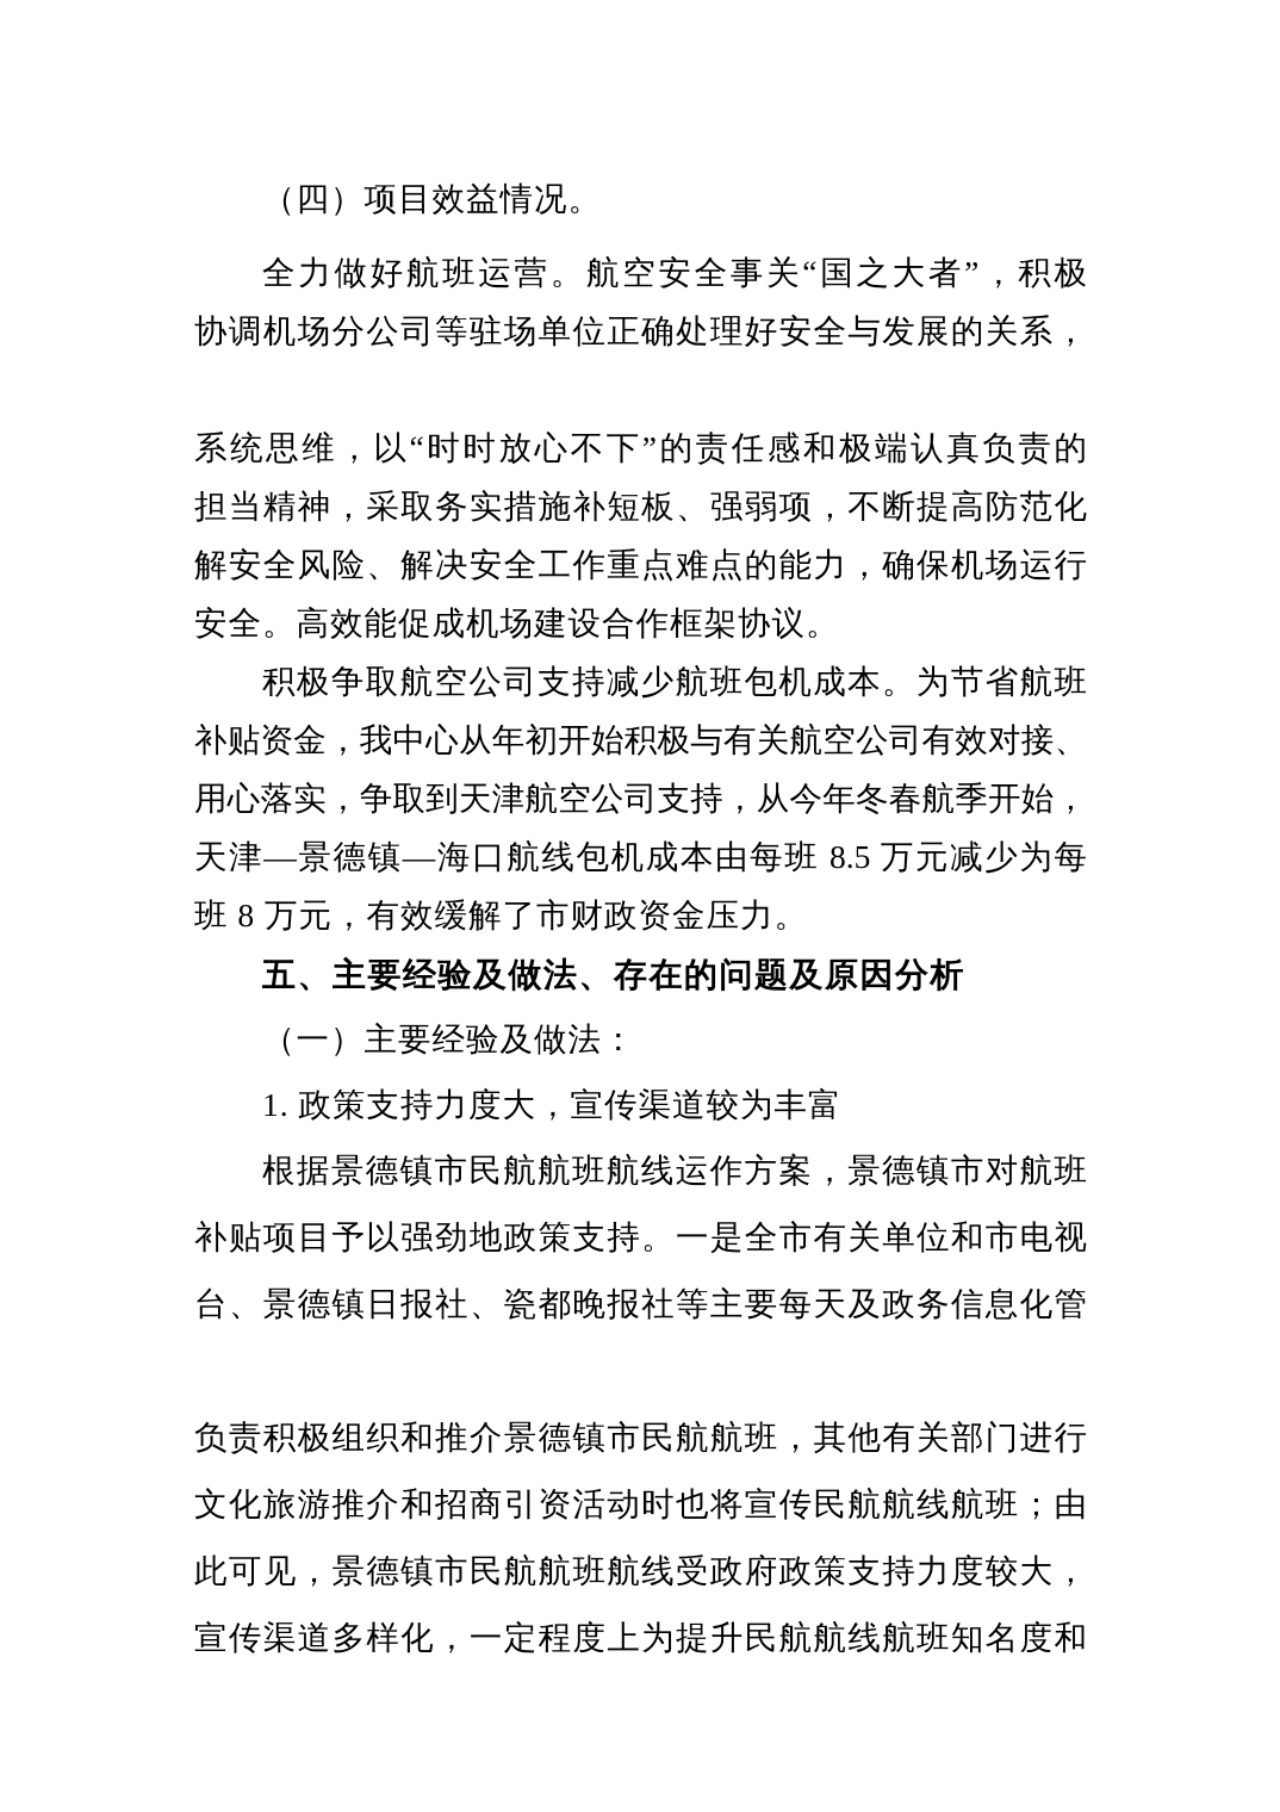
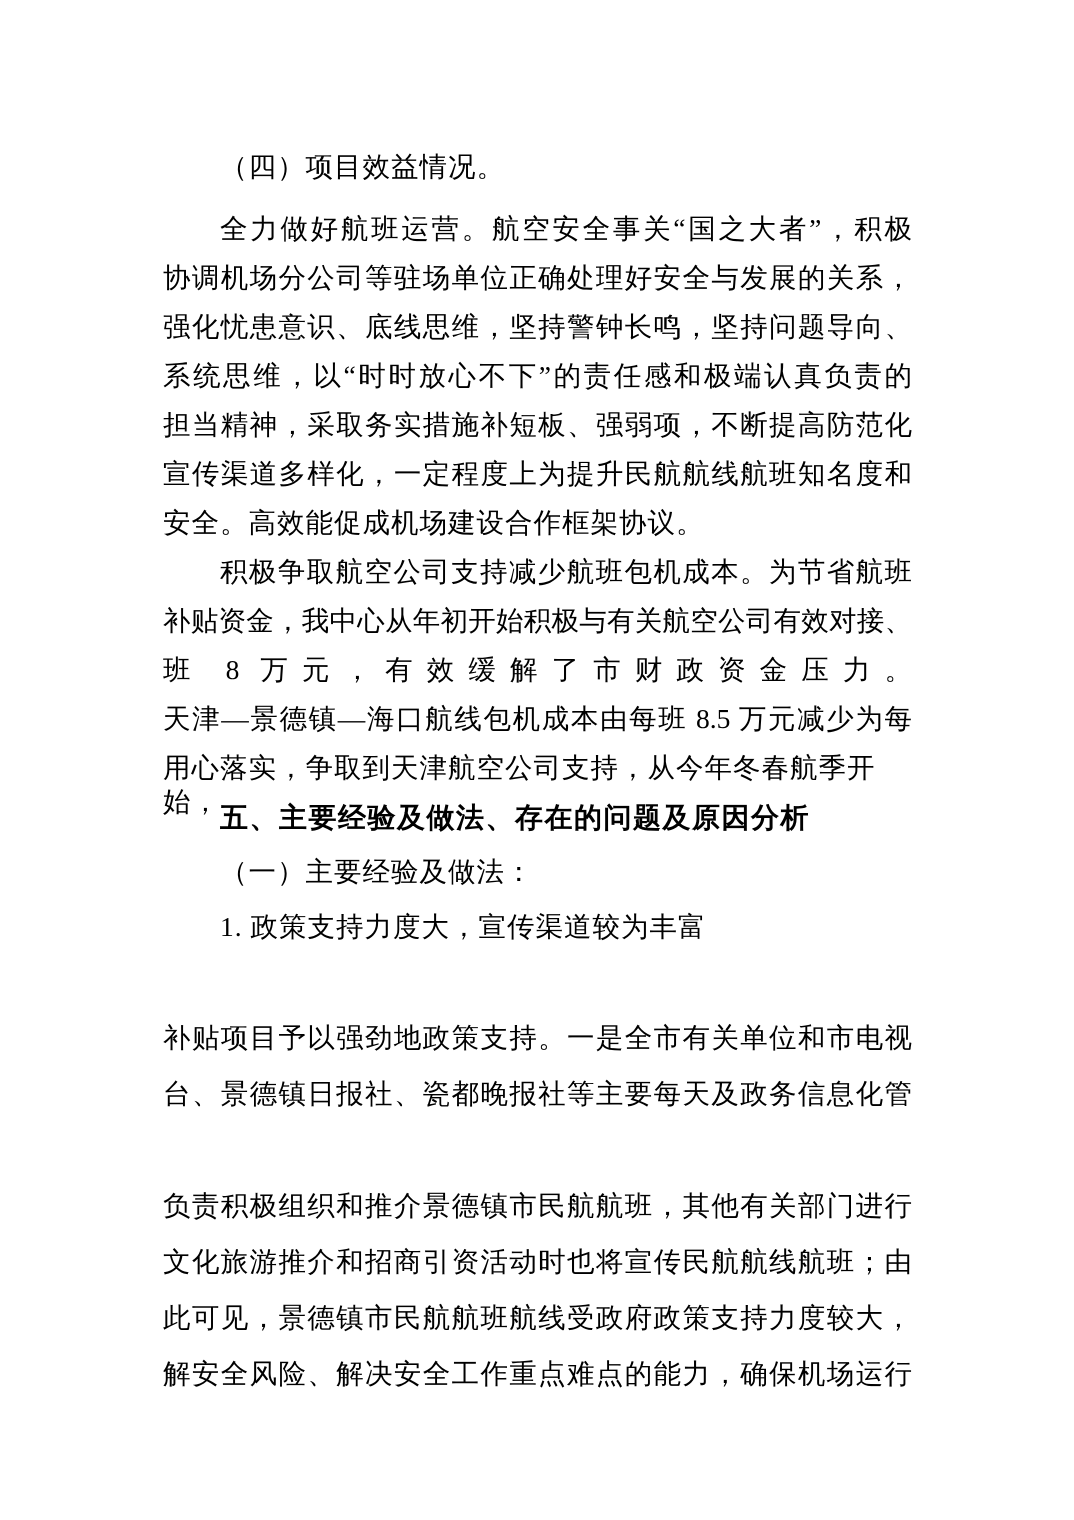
  （四）项目效益情况。
  全力做好航班运营。航空安全事关“国之大者”，积极
  协调机场分公司等驻场单位正确处理好安全与发展的关系，
+ 强化忧患意识、底线思维，坚持警钟长鸣，坚持问题导向、
  系统思维，以“时时放心不下”的责任感和极端认真负责的
  担当精神，采取务实措施补短板、强弱项，不断提高防范化
- 解安全风险、解决安全工作重点难点的能力，确保机场运行
+ 宣传渠道多样化，一定程度上为提升民航航线航班知名度和
  安全。高效能促成机场建设合作框架协议。
  积极争取航空公司支持减少航班包机成本。为节省航班
  补贴资金，我中心从年初开始积极与有关航空公司有效对接、
- 用心落实，争取到天津航空公司支持，从今年冬春航季开始，
+ 班 8 万元，有效缓解了市财政资金压力。
  天津—景德镇—海口航线包机成本由每班 8.5 万元减少为每
- 班 8 万元，有效缓解了市财政资金压力。
+ 用心落实，争取到天津航空公司支持，从今年冬春航季开始，
  五、主要经验及做法、存在的问题及原因分析
  （一）主要经验及做法：
  1. 政策支持力度大，宣传渠道较为丰富
- 根据景德镇市民航航班航线运作方案，景德镇市对航班
  补贴项目予以强劲地政策支持。一是全市有关单位和市电视
  台、景德镇日报社、瓷都晚报社等主要每天及政务信息化管
  负责积极组织和推介景德镇市民航航班，其他有关部门进行
  文化旅游推介和招商引资活动时也将宣传民航航线航班；由
  此可见，景德镇市民航航班航线受政府政策支持力度较大，
- 宣传渠道多样化，一定程度上为提升民航航线航班知名度和
+ 解安全风险、解决安全工作重点难点的能力，确保机场运行
